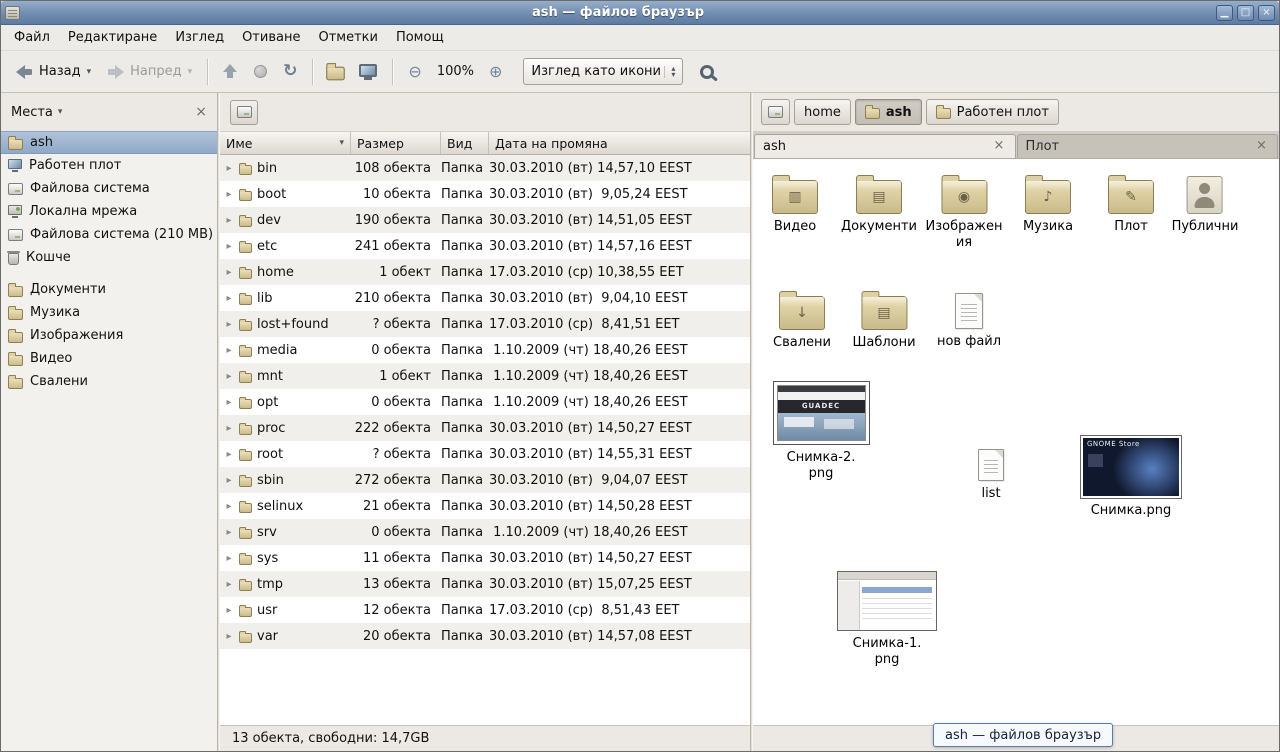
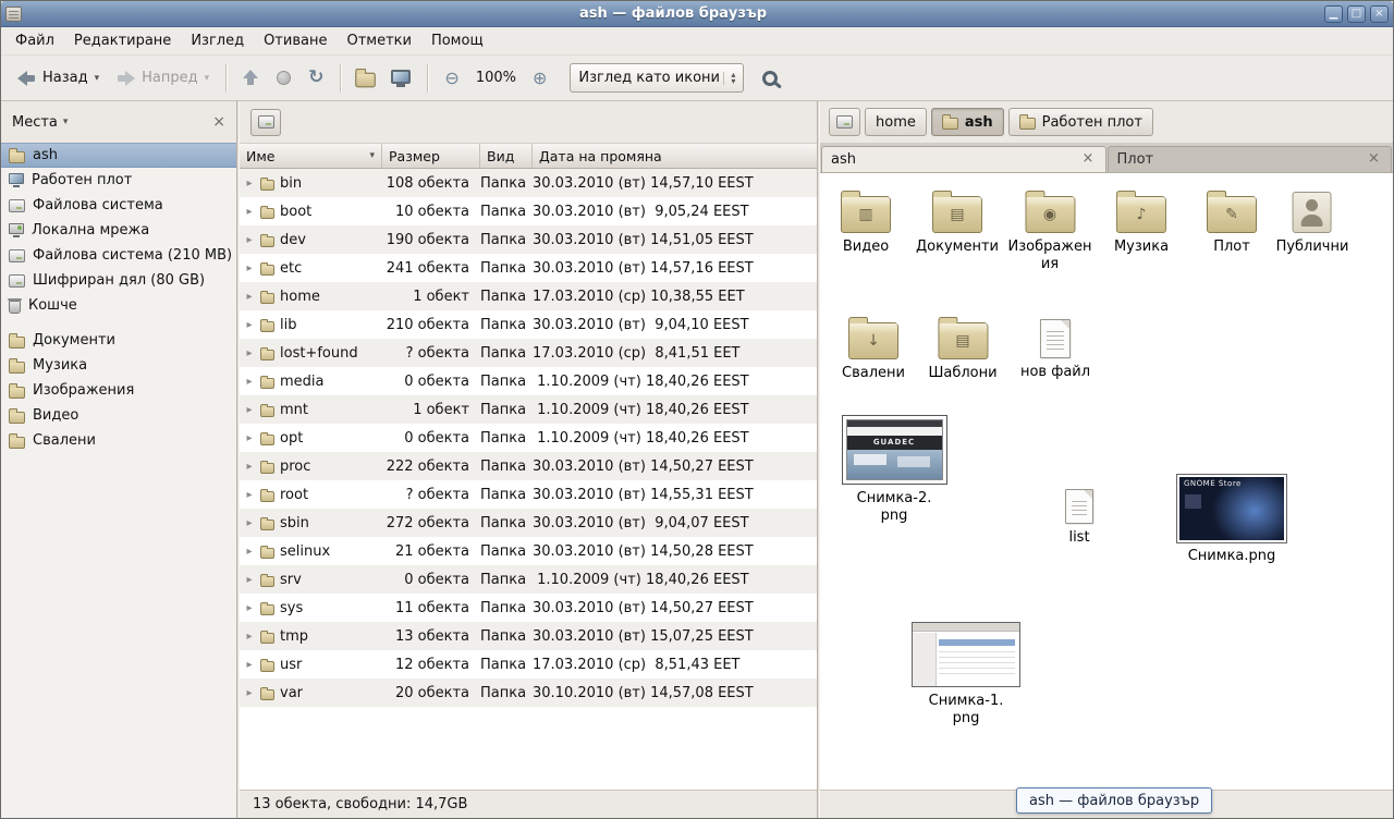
  ash — файлов браузър
  ▁
  □
  ×
  Файл
  Редактиране
  Изглед
  Отиване
  Отметки
  Помощ
  Назад
  ▾
  Напред
  ▾
  ↻
  ⊖
  100%
  ⊕
  Изглед като икони
  ▴
  ▾
  Места
  ▾
  ×
  ash
  Работен плот
  Файлова система
  Локална мрежа
  Файлова система (210 MB)
+ Шифриран дял (80 GB)
  Кошче
  Документи
  Музика
  Изображения
  Видео
  Свалени
  Име
  ▾
  Размер
  Вид
  Дата на промяна
  ▸
  bin
  108 обекта
  Папка
  30.03.2010 (вт) 14,57,10 EEST
  ▸
  boot
  10 обекта
  Папка
  30.03.2010 (вт) 9,05,24 EEST
  ▸
  dev
  190 обекта
  Папка
  30.03.2010 (вт) 14,51,05 EEST
  ▸
  etc
  241 обекта
  Папка
  30.03.2010 (вт) 14,57,16 EEST
  ▸
  home
  1 обект
  Папка
  17.03.2010 (ср) 10,38,55 EET
  ▸
  lib
  210 обекта
  Папка
  30.03.2010 (вт) 9,04,10 EEST
  ▸
  lost+found
  ? обекта
  Папка
  17.03.2010 (ср) 8,41,51 EET
  ▸
  media
  0 обекта
  Папка
  1.10.2009 (чт) 18,40,26 EEST
  ▸
  mnt
  1 обект
  Папка
  1.10.2009 (чт) 18,40,26 EEST
  ▸
  opt
  0 обекта
  Папка
  1.10.2009 (чт) 18,40,26 EEST
  ▸
  proc
  222 обекта
  Папка
  30.03.2010 (вт) 14,50,27 EEST
  ▸
  root
  ? обекта
  Папка
  30.03.2010 (вт) 14,55,31 EEST
  ▸
  sbin
  272 обекта
  Папка
  30.03.2010 (вт) 9,04,07 EEST
  ▸
  selinux
  21 обекта
  Папка
  30.03.2010 (вт) 14,50,28 EEST
  ▸
  srv
  0 обекта
  Папка
  1.10.2009 (чт) 18,40,26 EEST
  ▸
  sys
  11 обекта
  Папка
  30.03.2010 (вт) 14,50,27 EEST
  ▸
  tmp
  13 обекта
  Папка
  30.03.2010 (вт) 15,07,25 EEST
  ▸
  usr
  12 обекта
  Папка
  17.03.2010 (ср) 8,51,43 EET
  ▸
  var
  20 обекта
  Папка
- 30.03.2010 (вт) 14,57,08 EEST
+ 30.10.2010 (вт) 14,57,08 EEST
  13 обекта, свободни: 14,7GB
  home
  ash
  Работен плот
  ash
  ×
  Плот
  ×
  ▥
  Видео
  ▤
  Документи
  ◉
  Изображен
  ия
  ♪
  Музика
  ✎
  Плот
  Публични
  ↓
  Свалени
  ▤
  Шаблони
  нов файл
  GUADEC
  Снимка-2.
  png
  list
  GNOME Store
  Снимка.png
  Снимка-1.
  png
  ash — файлов браузър
